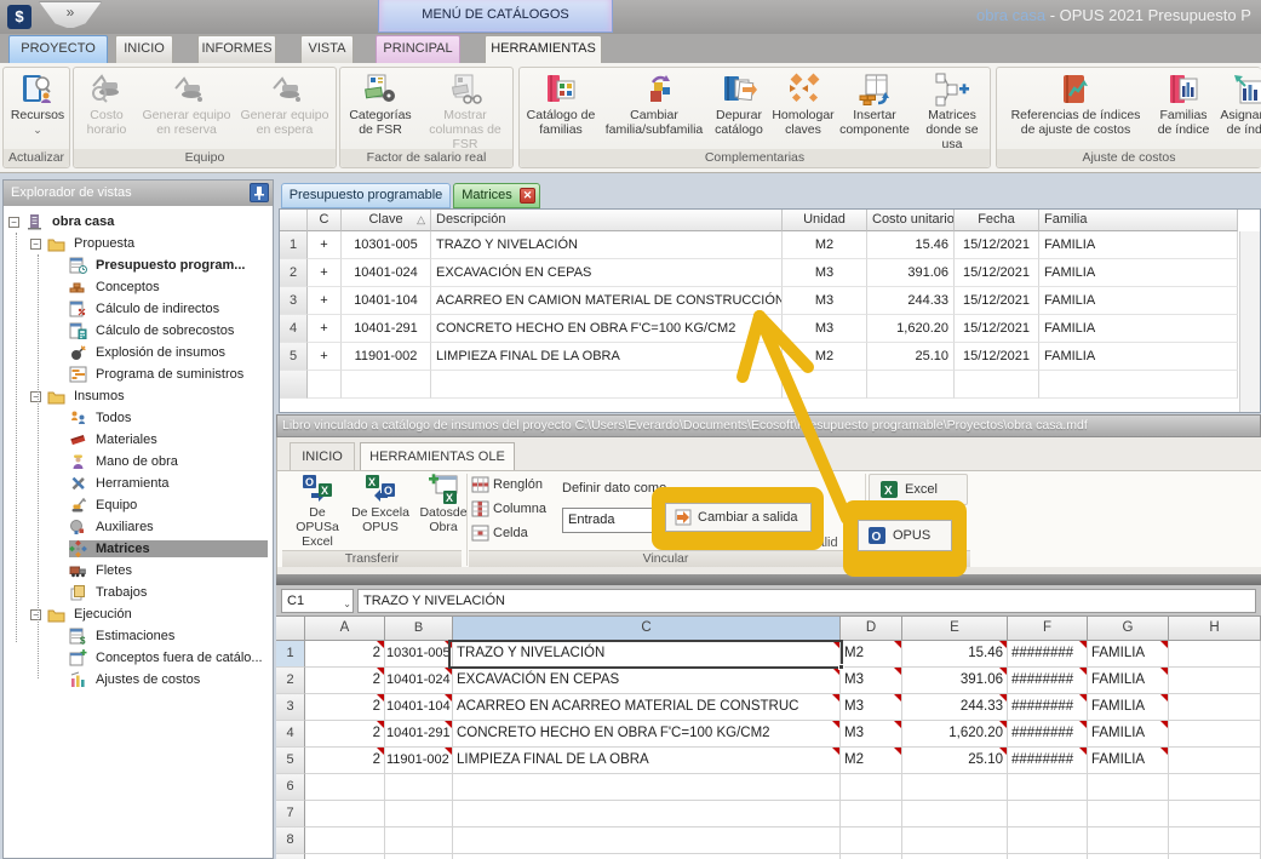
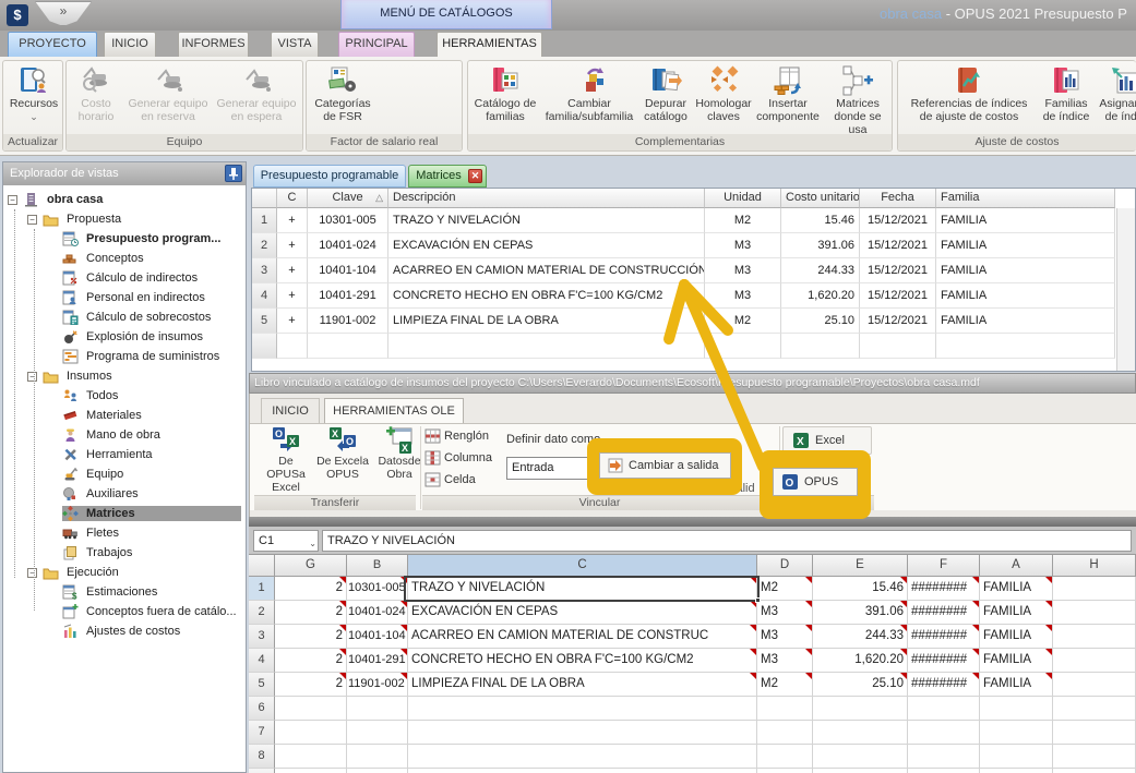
  $
  »
  MENÚ DE CATÁLOGOS
  obra casa - OPUS 2021 Presupuesto P
  PROYECTO
  INICIO
  INFORMES
  VISTA
  PRINCIPAL
  HERRAMIENTAS
  Recursos
  ⌄
  Actualizar
  Costo
  horario
  Generar equipo
  en reserva
  Generar equipo
  en espera
  Equipo
  Categorías
  de FSR
- Mostrar
- columnas de FSR
  Factor de salario real
  Catálogo de
  familias
  Cambiar
  familia/subfamilia
  Depurar
  catálogo
  Homologar
  claves
  Insertar
  componente
  Matrices
  donde se usa
  Complementarias
  Referencias de índices
  de ajuste de costos
  Familias
  de índice
  de índ
  Ajuste de costos
  Explorador de vistas
  −
  obra casa
  −
  Propuesta
  Presupuesto program...
  Conceptos
  Cálculo de indirectos
+ Personal en indirectos
  Cálculo de sobrecostos
  Explosión de insumos
  Programa de suministros
  −
  Insumos
  Todos
  Materiales
  Mano de obra
  Herramienta
  Equipo
  Auxiliares
  Matrices
  Fletes
  Trabajos
  −
  Ejecución
  $
  Estimaciones
  Conceptos fuera de catálo...
  Ajustes de costos
  Presupuesto programable
  Matrices
  ✕
  C
  Clave
  △
  Descripción
  Unidad
  Costo unitario
  Fecha
  Familia
  1
  +
  10301-005
  TRAZO Y NIVELACIÓN
  M2
  15.46
  15/12/2021
  FAMILIA
  2
  +
  10401-024
  EXCAVACIÓN EN CEPAS
  M3
  391.06
  15/12/2021
  FAMILIA
  3
  +
  10401-104
  ACARREO EN CAMION MATERIAL DE CONSTRUCCIÓN
  M3
  244.33
  15/12/2021
  FAMILIA
  4
  +
  10401-291
  CONCRETO HECHO EN OBRA F'C=100 KG/CM2
  M3
  1,620.20
  15/12/2021
  FAMILIA
  5
  +
  11901-002
  LIMPIEZA FINAL DE LA OBRA
  M2
  25.10
  15/12/2021
  FAMILIA
  Libro vinculado a catálogo de insumos del proyecto C:\Users\Everardo\Documents\Ecosoft\esupuesto programable\Proyectos\obra casa.mdf
  INICIO
  HERRAMIENTAS OLE
  O
  X
  De OPUSa Excel
  X
  O
  De Excela OPUS
  X
  Datosde Obra
  Transferir
  Renglón
  Columna
  Celda
  Definir dato com
  Entrada
  Vincular
  X
  Excel
  Cambiar a salida
  O
  OPUS
  C1
  ⌄
  TRAZO Y NIVELACIÓN
- A
+ G
  B
  C
  D
  E
  F
- G
+ A
  H
  1
  2
  10301-005
  TRAZO Y NIVELACIÓN
  M2
  15.46
  ########
  FAMILIA
  2
  2
  10401-024
  EXCAVACIÓN EN CEPAS
  M3
  391.06
  ########
  FAMILIA
  3
  2
  10401-104
- ACARREO EN ACARREO MATERIAL DE CONSTRUC
+ ACARREO EN CAMION MATERIAL DE CONSTRUC
  M3
  244.33
  ########
  FAMILIA
  4
  2
  10401-291
  CONCRETO HECHO EN OBRA F'C=100 KG/CM2
  M3
  1,620.20
  ########
  FAMILIA
  5
  2
  11901-002
  LIMPIEZA FINAL DE LA OBRA
  M2
  25.10
  ########
  FAMILIA
  6
  7
  8
